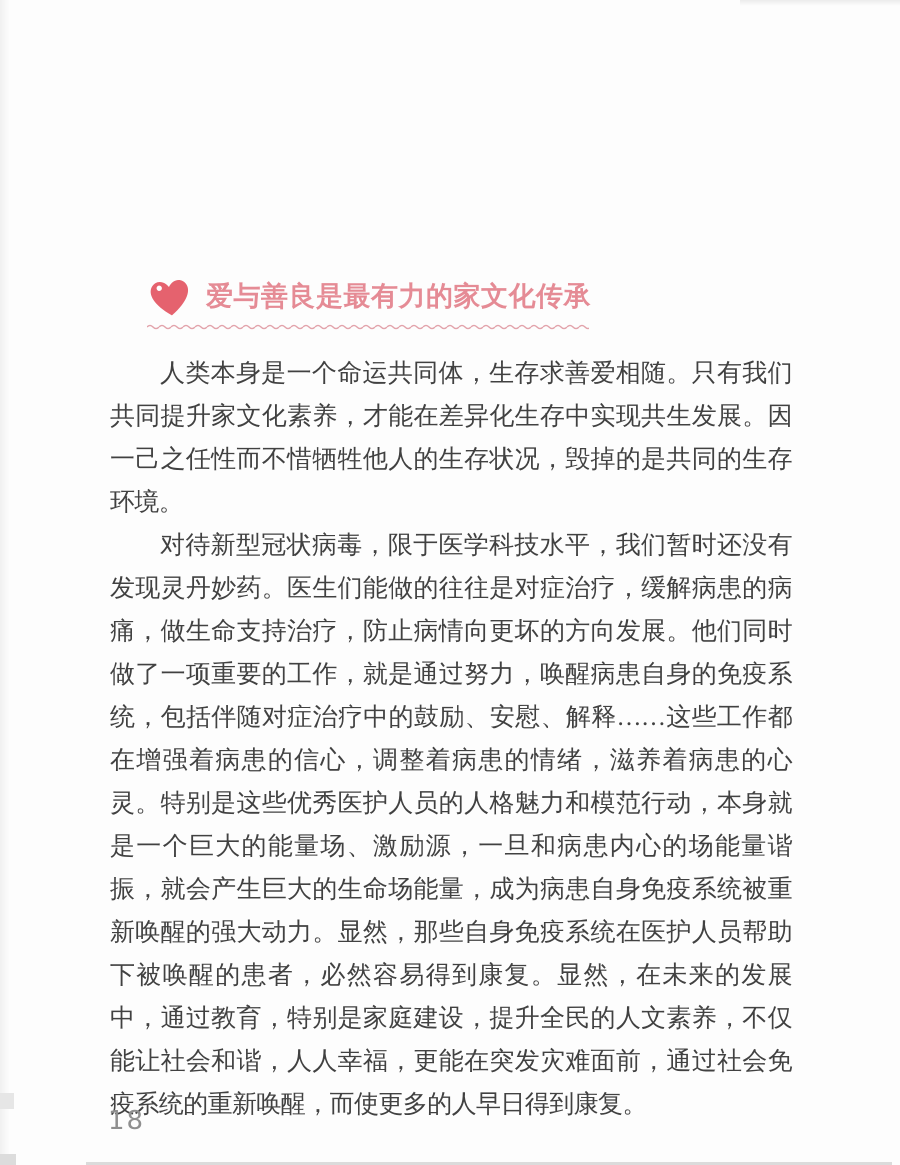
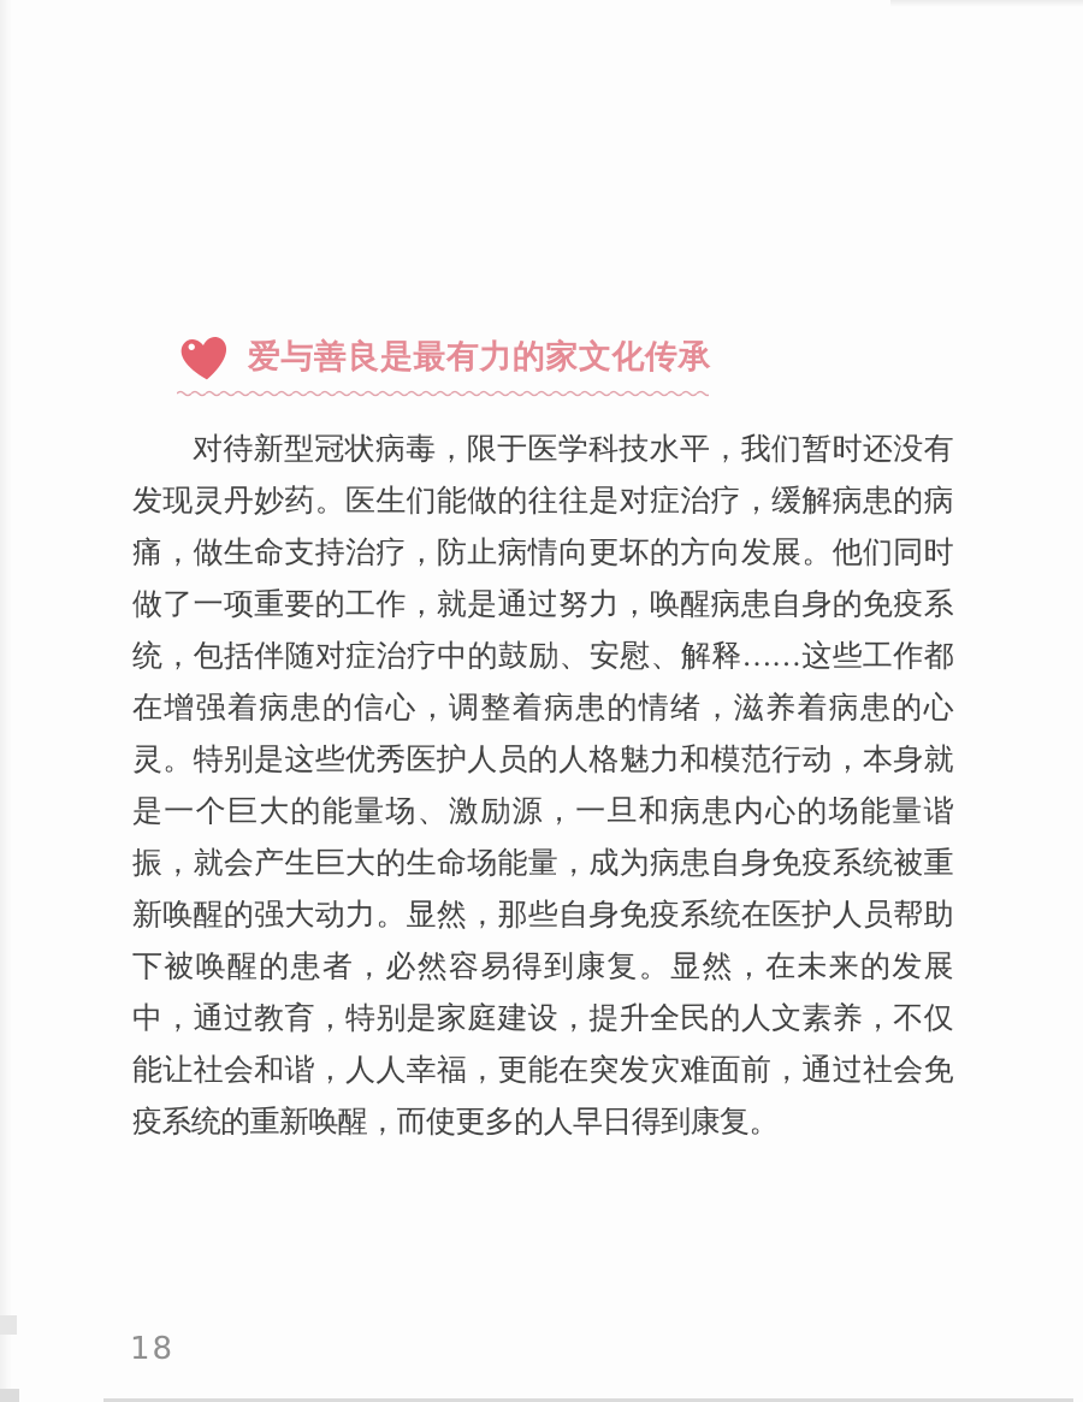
  爱与善良是最有力的家文化传承
- 人类本身是一个命运共同体，生存求善爱相随。只有我们共同提升家文化素养，才能在差异化生存中实现共生发展。因一己之任性而不惜牺牲他人的生存状况，毁掉的是共同的生存环境。
  对待新型冠状病毒，限于医学科技水平，我们暂时还没有发现灵丹妙药。医生们能做的往往是对症治疗，缓解病患的病痛，做生命支持治疗，防止病情向更坏的方向发展。他们同时做了一项重要的工作，就是通过努力，唤醒病患自身的免疫系统，包括伴随对症治疗中的鼓励、安慰、解释……这些工作都在增强着病患的信心，调整着病患的情绪，滋养着病患的心灵。特别是这些优秀医护人员的人格魅力和模范行动，本身就是一个巨大的能量场、激励源，一旦和病患内心的场能量谐振，就会产生巨大的生命场能量，成为病患自身免疫系统被重新唤醒的强大动力。显然，那些自身免疫系统在医护人员帮助下被唤醒的患者，必然容易得到康复。显然，在未来的发展中，通过教育，特别是家庭建设，提升全民的人文素养，不仅能让社会和谐，人人幸福，更能在突发灾难面前，通过社会免疫系统的重新唤醒，而使更多的人早日得到康复。
  18
